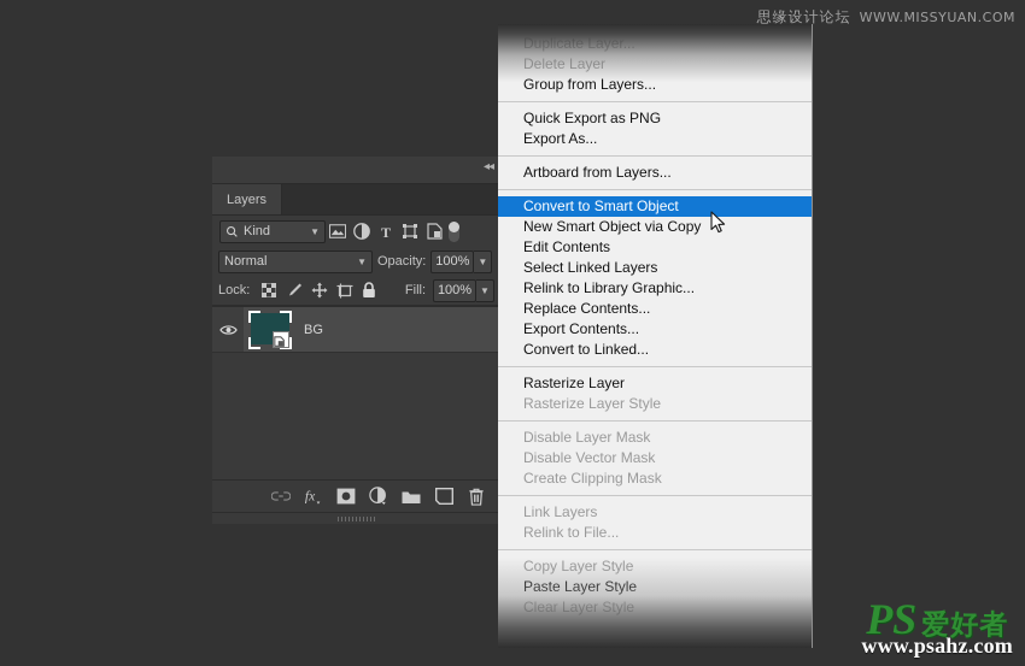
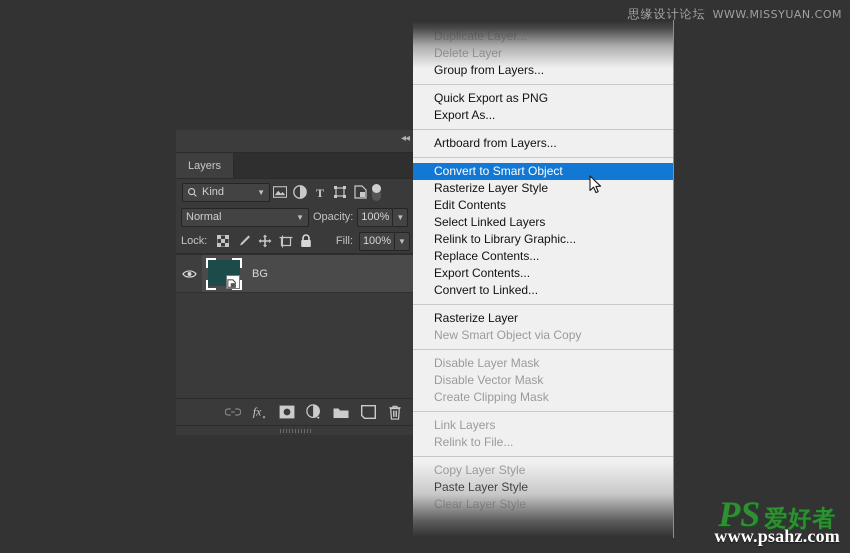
  思缘设计论坛
  WWW.MISSYUAN.COM
  ◂◂
  Layers
  Kind
  ▼
  T
  Normal
  ▼
  Opacity:
  100%
  ▼
  Lock:
  Fill:
  100%
  ▼
  BG
  fx
  Group from Layers...
  Quick Export as PNG
  Export As...
  Artboard from Layers...
  Convert to Smart Object
- New Smart Object via Copy
+ Rasterize Layer Style
  Edit Contents
  Select Linked Layers
  Relink to Library Graphic...
  Replace Contents...
  Export Contents...
  Convert to Linked...
  Rasterize Layer
- Rasterize Layer Style
+ New Smart Object via Copy
  Disable Layer Mask
  Disable Vector Mask
  Create Clipping Mask
  Link Layers
  Relink to File...
  PS
  爱好者
  www.psahz.com
